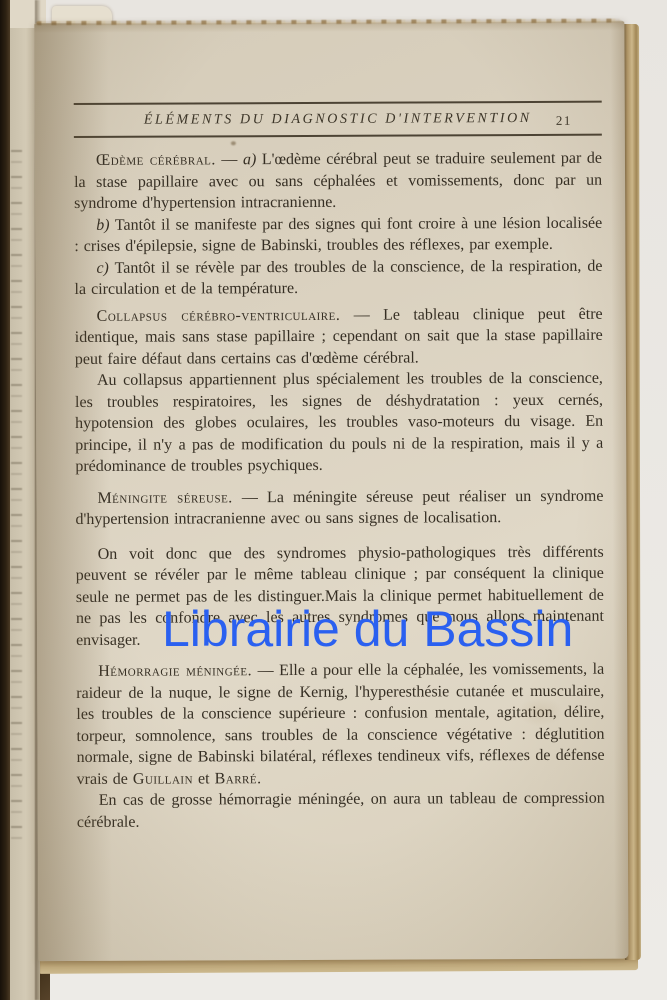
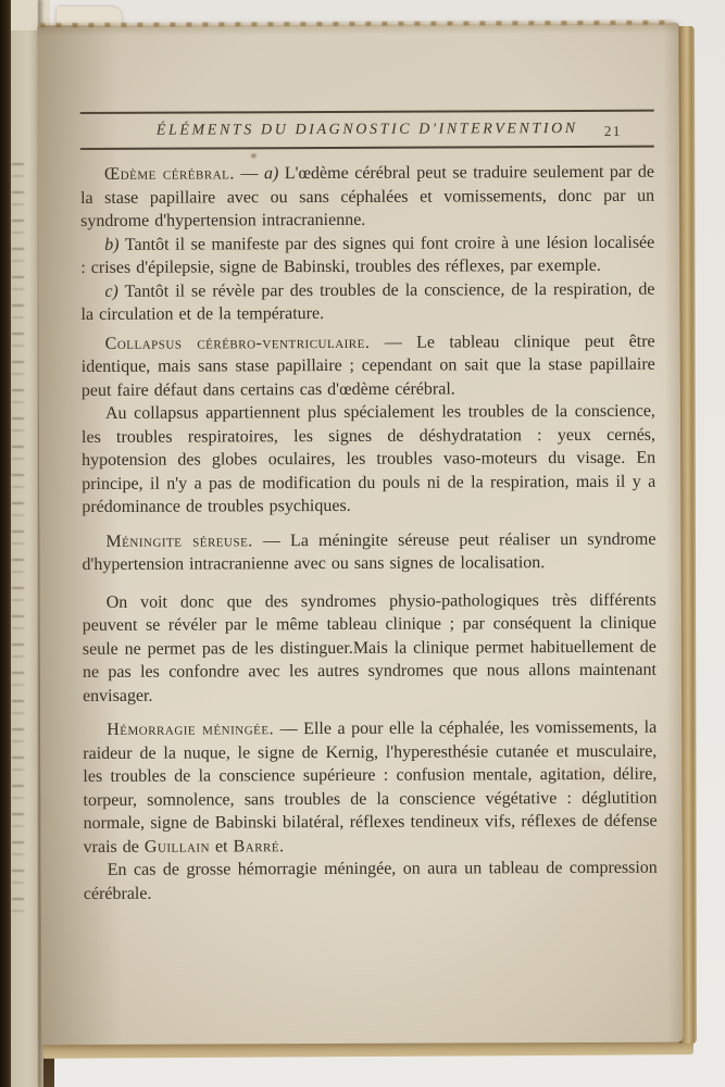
- Librairie du Bassin
